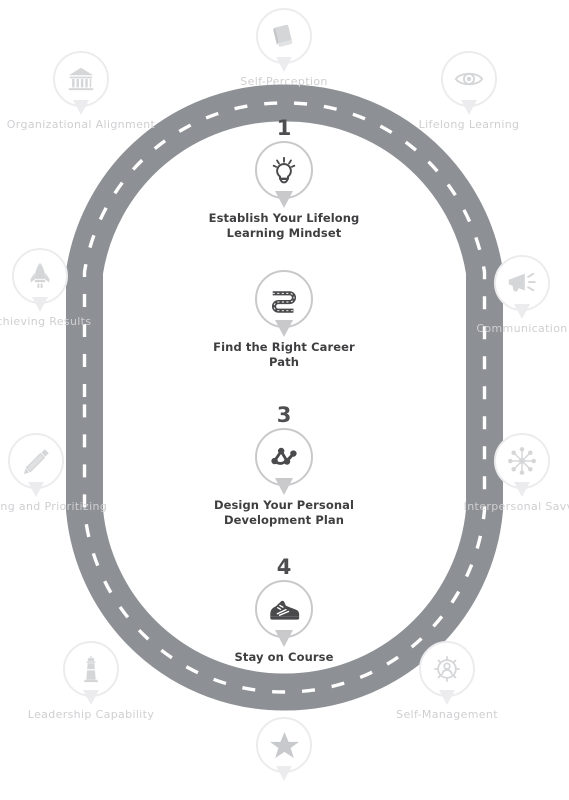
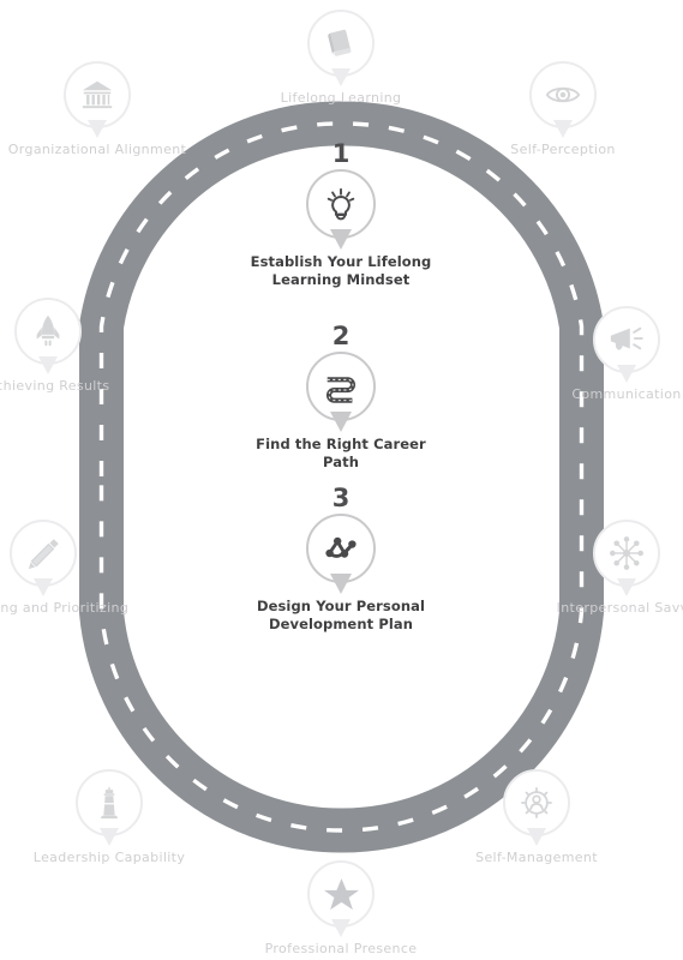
- Self-Perception
+ Lifelong Learning
  Organizational Alignment
- Lifelong Learning
+ Self-Perception
  hieving Results
  Communication
  ng and Prioritizing
  Interpersonal Sav
  Leadership Capability
  Self-Management
+ Professional Presence
  1
  Establish Your Lifelong Learning Mindset
+ 2
  Find the Right Career Path
  3
  Design Your Personal Development Plan
- 4
- Stay on Course
